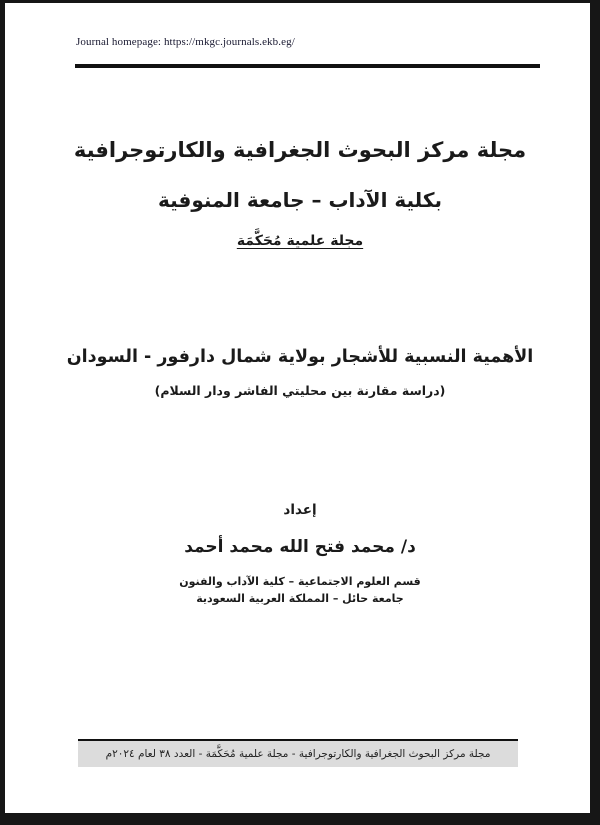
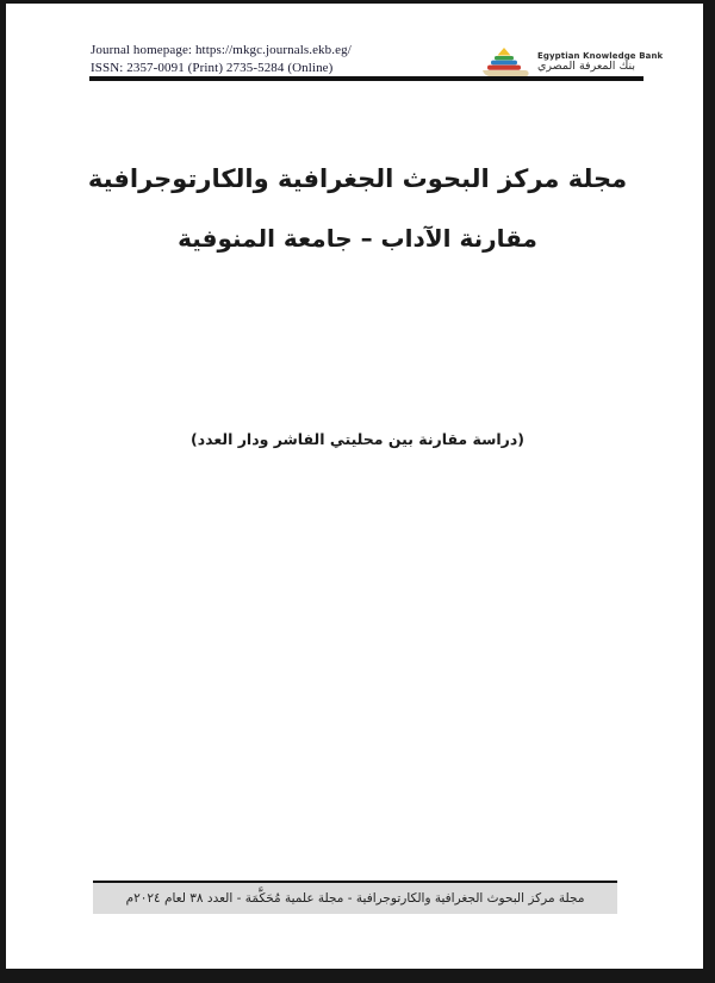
  Journal homepage: https://mkgc.journals.ekb.eg/
+ ISSN: 2357-0091 (Print) 2735-5284 (Online)
+ Egyptian Knowledge Bank
+ بنك المعرفة المصري
  مجلة مركز البحوث الجغرافية والكارتوجرافية
- بكلية الآداب – جامعة المنوفية
+ مقارنة الآداب – جامعة المنوفية
- مجلة علمية مُحَكَّمَة
- الأهمية النسبية للأشجار بولاية شمال دارفور - السودان
- (دراسة مقارنة بين محليتي الفاشر ودار السلام)
+ (دراسة مقارنة بين محليتي الفاشر ودار العدد)
- إعداد
- د/ محمد فتح الله محمد أحمد
- قسم العلوم الاجتماعية – كلية الآداب والفنون
- جامعة حائل – المملكة العربية السعودية
  مجلة مركز البحوث الجغرافية والكارتوجرافية - مجلة علمية مُحَكَّمَة - العدد ٣٨ لعام ٢٠٢٤م
